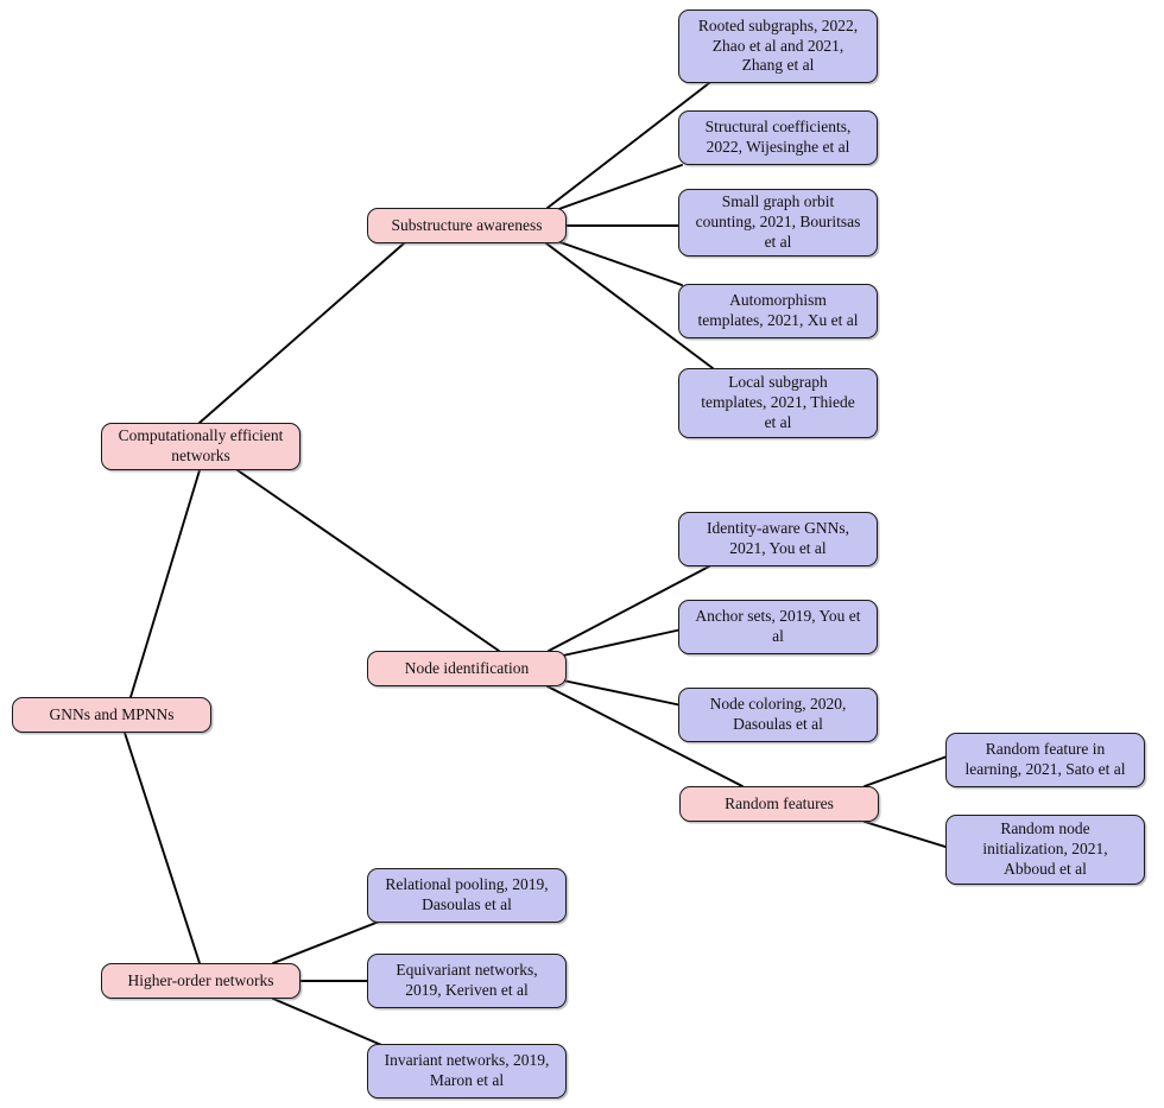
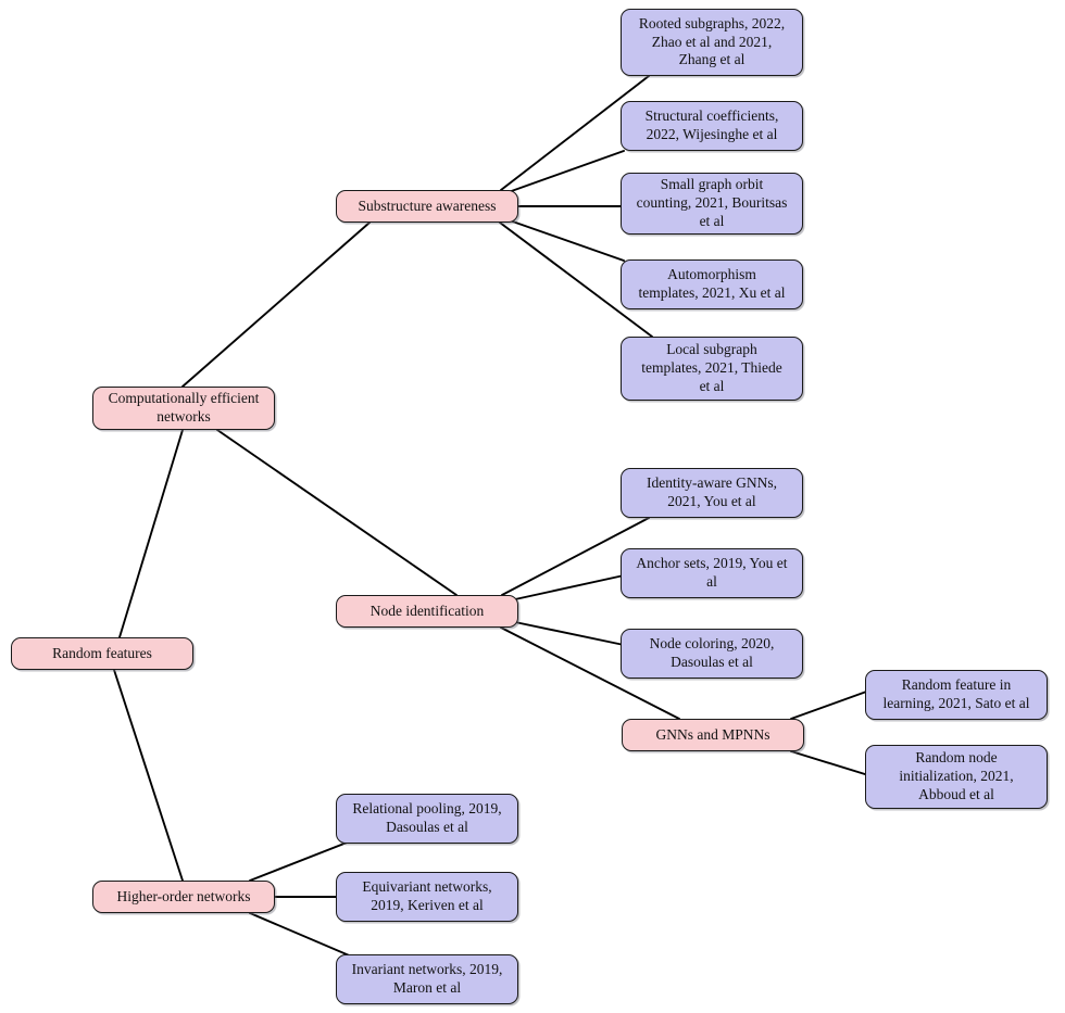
- GNNs and MPNNs
+ Random features
  Computationally efficient
  networks
  Higher-order networks
  Substructure awareness
  Node identification
- Random features
+ GNNs and MPNNs
  Rooted subgraphs, 2022,
  Zhao et al and 2021,
  Zhang et al
  Structural coefficients,
  2022, Wijesinghe et al
  Small graph orbit
  counting, 2021, Bouritsas
  et al
  Automorphism
  templates, 2021, Xu et al
  Local subgraph
  templates, 2021, Thiede
  et al
  Identity-aware GNNs,
  2021, You et al
  Anchor sets, 2019, You et
  al
  Node coloring, 2020,
  Dasoulas et al
  Random feature in
  learning, 2021, Sato et al
  Random node
  initialization, 2021,
  Abboud et al
  Relational pooling, 2019,
  Dasoulas et al
  Equivariant networks,
  2019, Keriven et al
  Invariant networks, 2019,
  Maron et al
